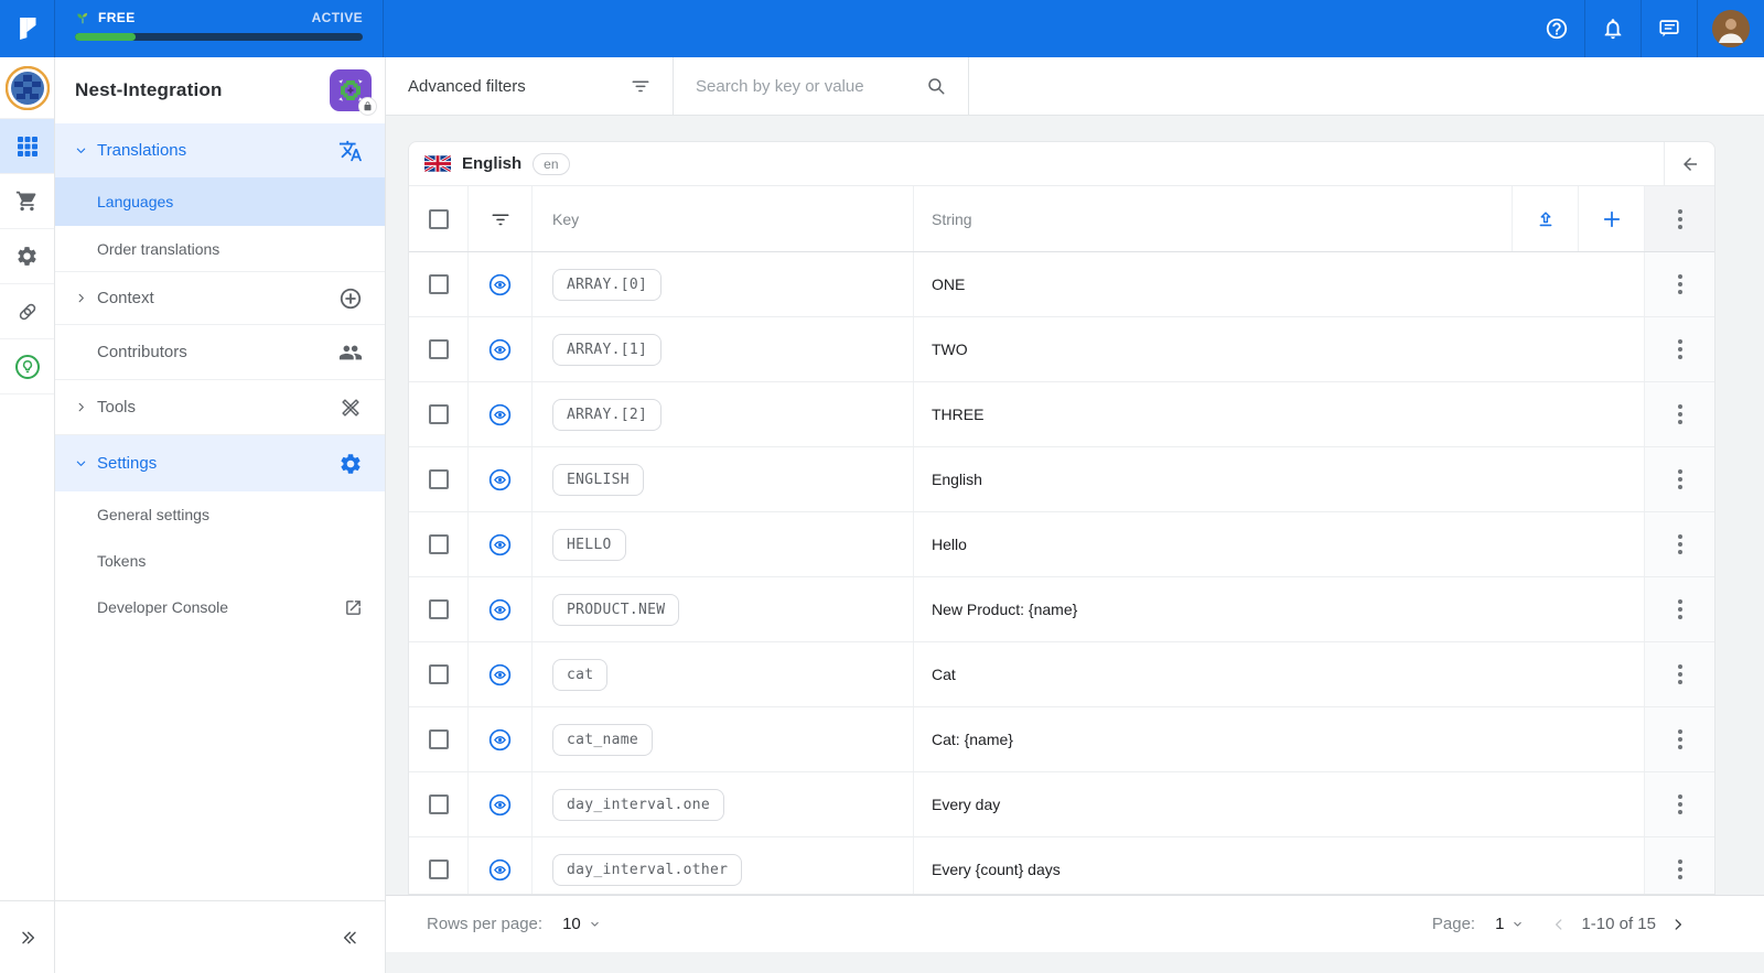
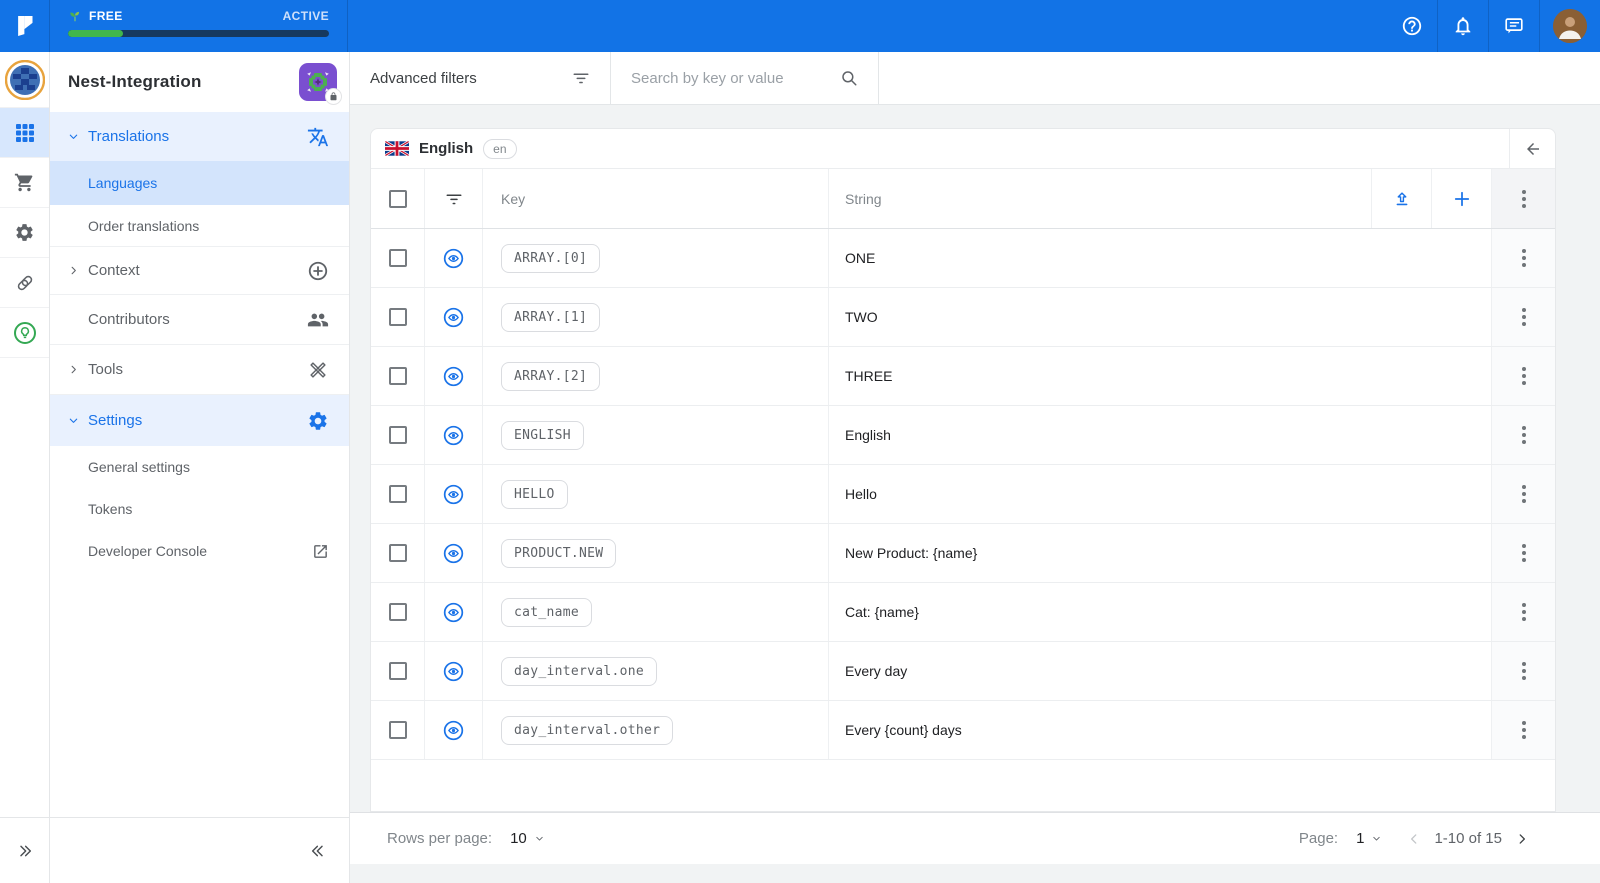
  FREE
  ACTIVE
  Nest-Integration
  Translations
  Languages
  Order translations
  Context
  Contributors
  Tools
  Settings
  General settings
  Tokens
  Developer Console
  Advanced filters
  Search by key or value
  English
  en
  Key
  String
  ARRAY.[0]
  ONE
  ARRAY.[1]
  TWO
  ARRAY.[2]
  THREE
  ENGLISH
  English
  HELLO
  Hello
  PRODUCT.NEW
  New Product: {name}
- cat
- Cat
  cat_name
  Cat: {name}
  day_interval.one
  Every day
  day_interval.other
  Every {count} days
  Rows per page:
  10
  Page:
  1
  1-10 of 15
